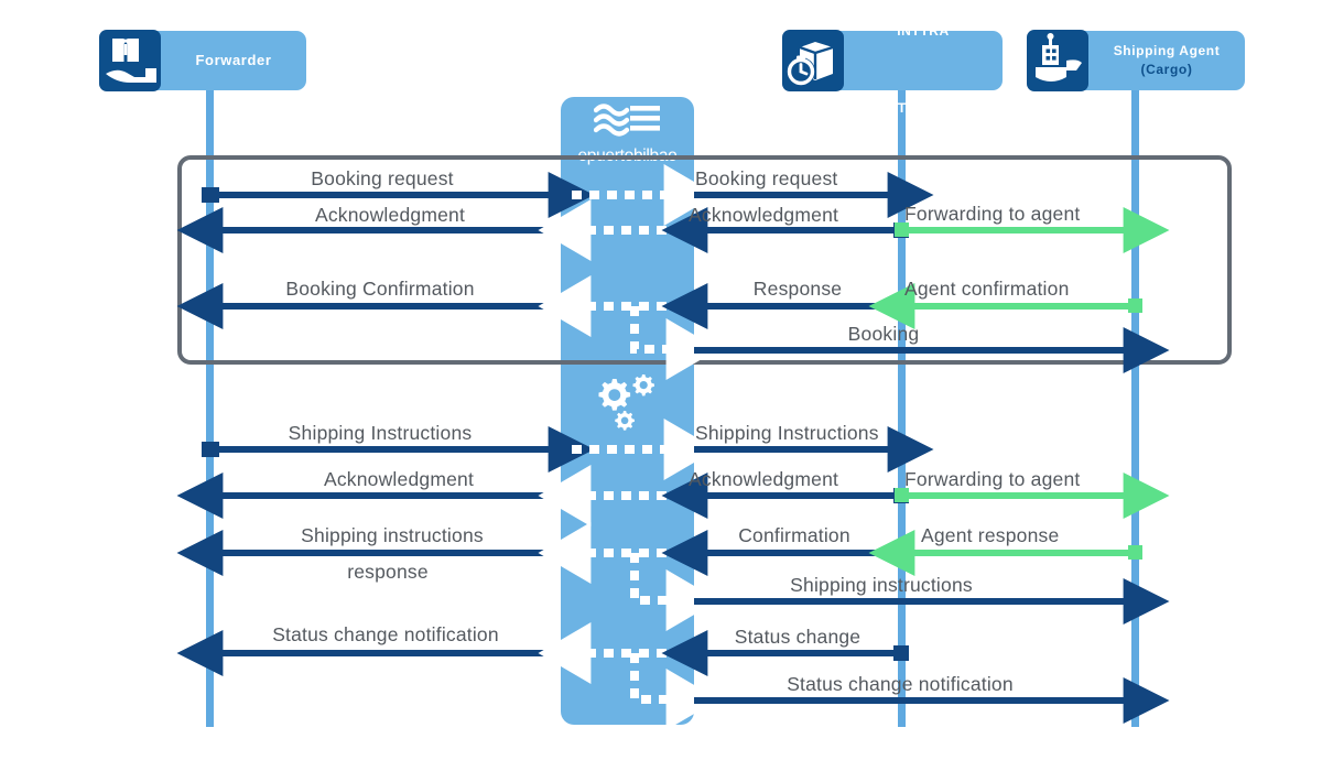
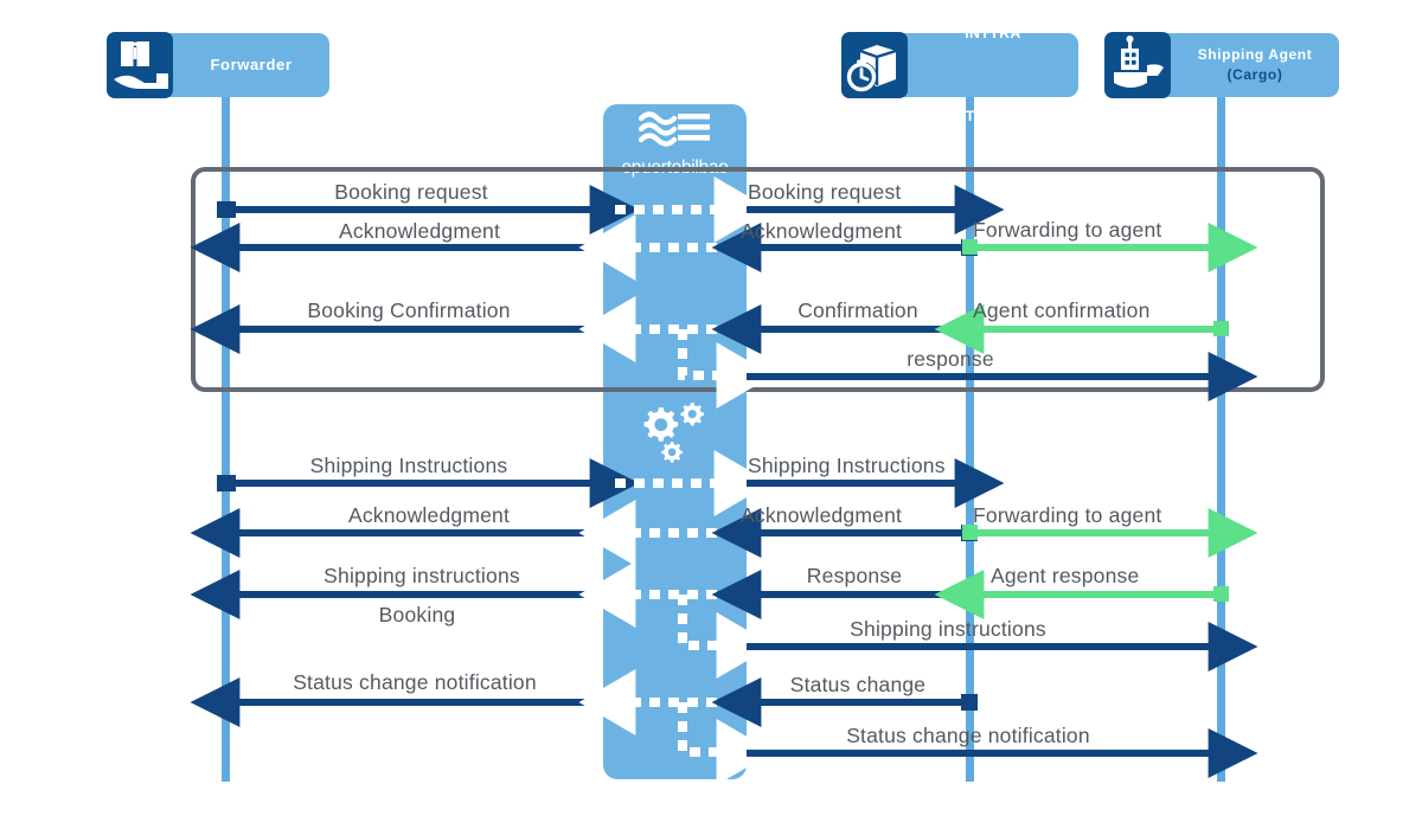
  epuertobilbao
  Forwarder
  INTTRA
  GT NEXUS
  Shipping Agent
  (Cargo)
  Booking request
  Booking request
  Acknowledgment
  Acknowledgment
  Forwarding to agent
  Booking Confirmation
- Response
+ Confirmation
  Agent confirmation
- Booking
+ response
  Shipping Instructions
  Shipping Instructions
  Acknowledgment
  Acknowledgment
  Forwarding to agent
  Shipping instructions
- response
+ Booking
- Confirmation
+ Response
  Agent response
  Shipping instructions
  Status change notification
  Status change
  Status change notification
